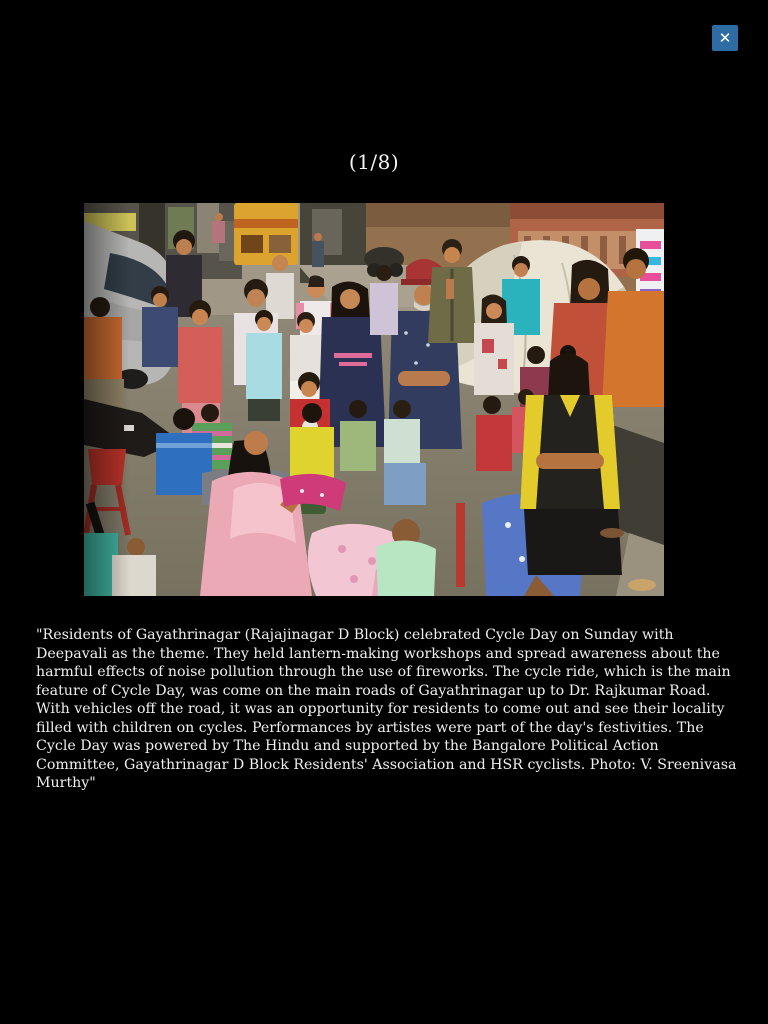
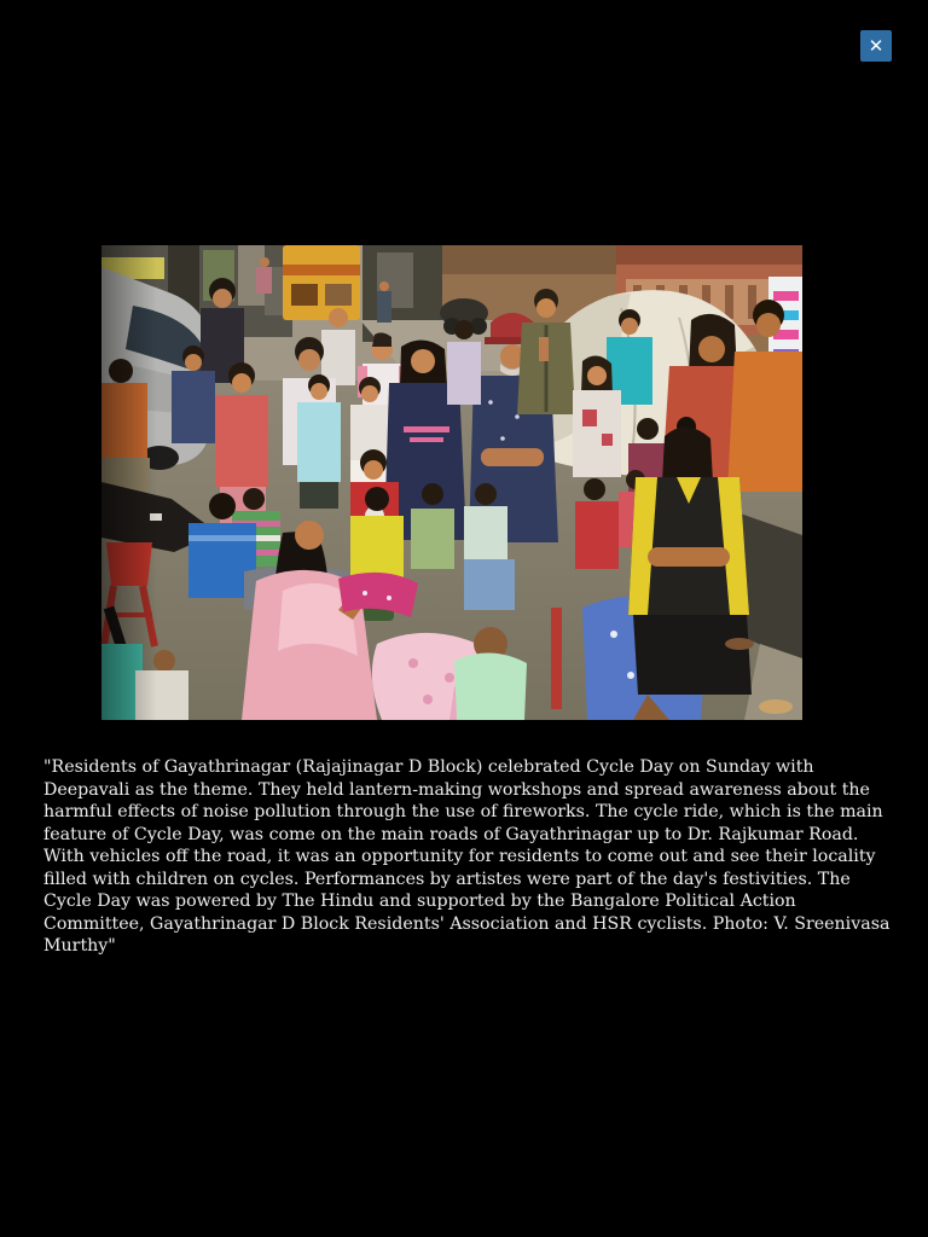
  ✕
- (1/8)
  "Residents of Gayathrinagar (Rajajinagar D Block) celebrated Cycle Day on Sunday with Deepavali as the theme. They held lantern-making workshops and spread awareness about the harmful effects of noise pollution through the use of fireworks. The cycle ride, which is the main feature of Cycle Day, was come on the main roads of Gayathrinagar up to Dr. Rajkumar Road. With vehicles off the road, it was an opportunity for residents to come out and see their locality filled with children on cycles. Performances by artistes were part of the day's festivities. The Cycle Day was powered by The Hindu and supported by the Bangalore Political Action Committee, Gayathrinagar D Block Residents' Association and HSR cyclists. Photo: V. Sreenivasa Murthy"
